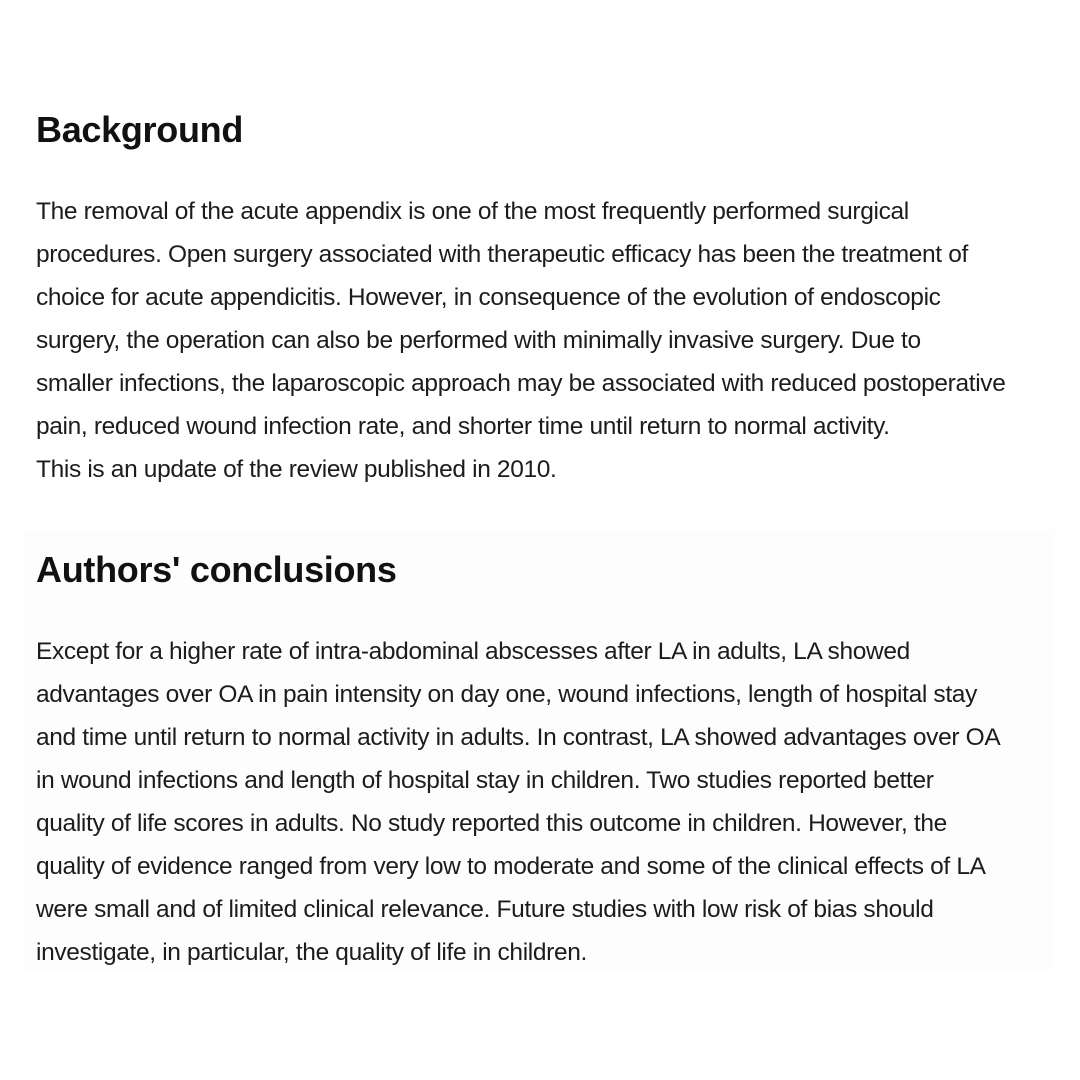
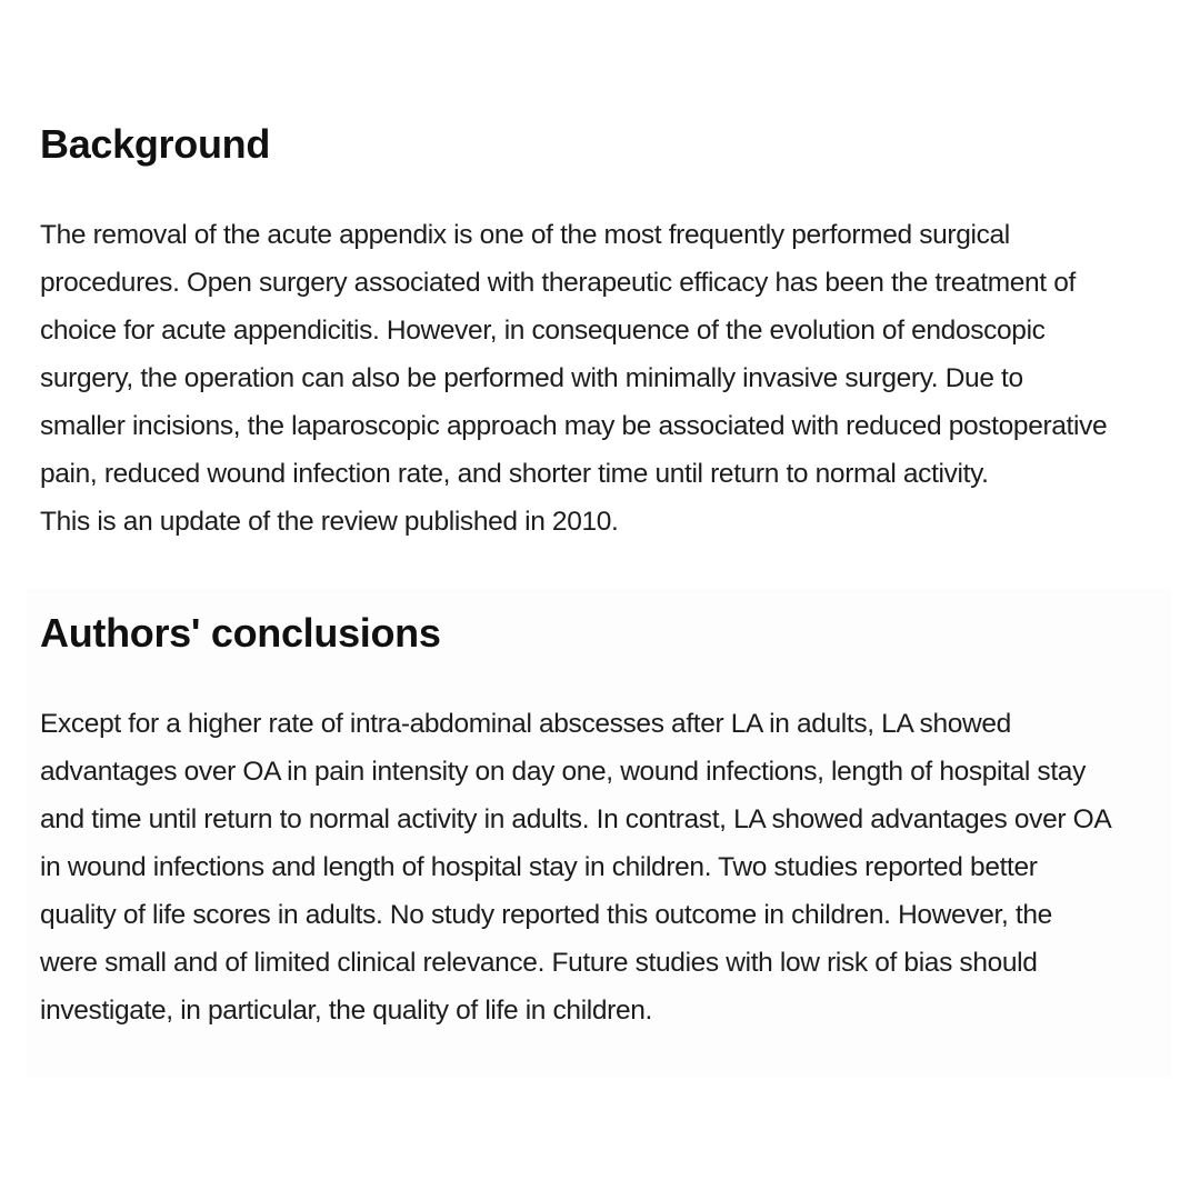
  Background
  The removal of the acute appendix is one of the most frequently performed surgical
  procedures. Open surgery associated with therapeutic efficacy has been the treatment of
  choice for acute appendicitis. However, in consequence of the evolution of endoscopic
  surgery, the operation can also be performed with minimally invasive surgery. Due to
- smaller infections, the laparoscopic approach may be associated with reduced postoperative
+ smaller incisions, the laparoscopic approach may be associated with reduced postoperative
  pain, reduced wound infection rate, and shorter time until return to normal activity.
  This is an update of the review published in 2010.
  Authors' conclusions
  Except for a higher rate of intra-abdominal abscesses after LA in adults, LA showed
  advantages over OA in pain intensity on day one, wound infections, length of hospital stay
  and time until return to normal activity in adults. In contrast, LA showed advantages over OA
  in wound infections and length of hospital stay in children. Two studies reported better
  quality of life scores in adults. No study reported this outcome in children. However, the
- quality of evidence ranged from very low to moderate and some of the clinical effects of LA
  were small and of limited clinical relevance. Future studies with low risk of bias should
  investigate, in particular, the quality of life in children.
